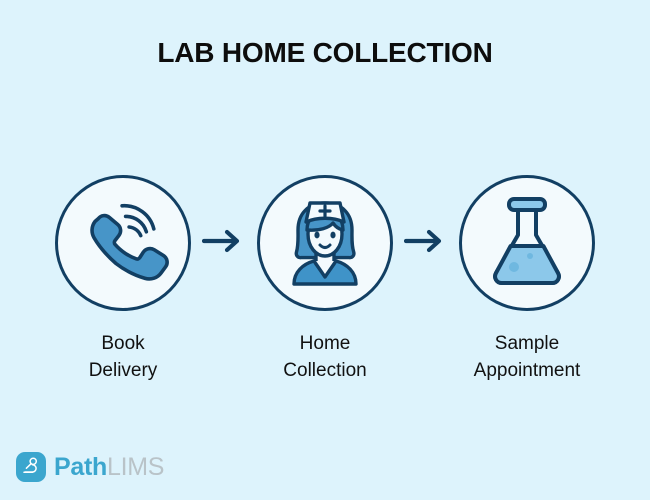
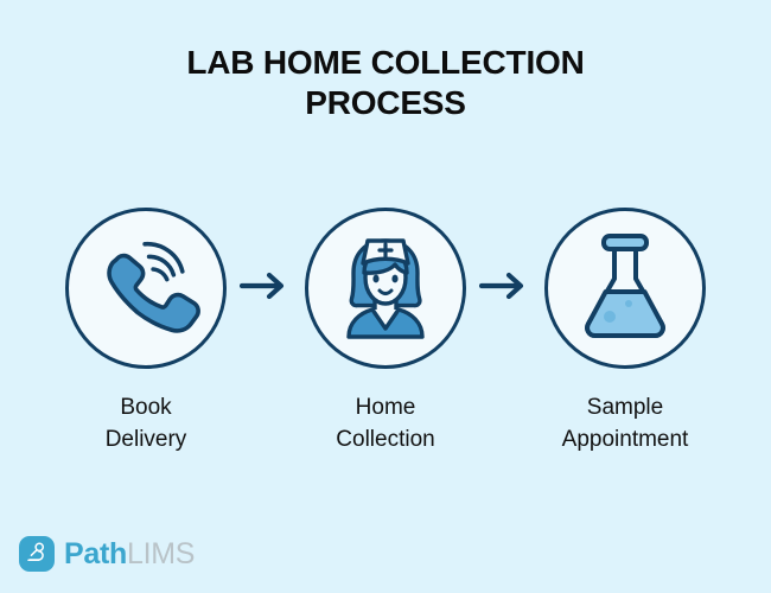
  LAB HOME COLLECTION
+ PROCESS
  Book
  Delivery
  Home
  Collection
  Sample
  Appointment
  PathLIMS
